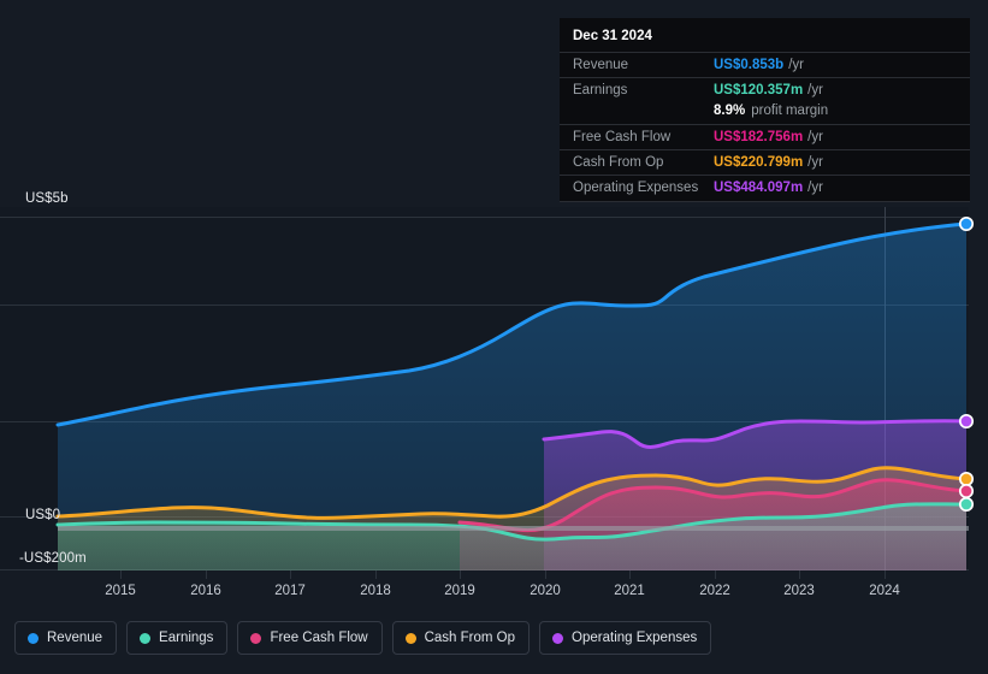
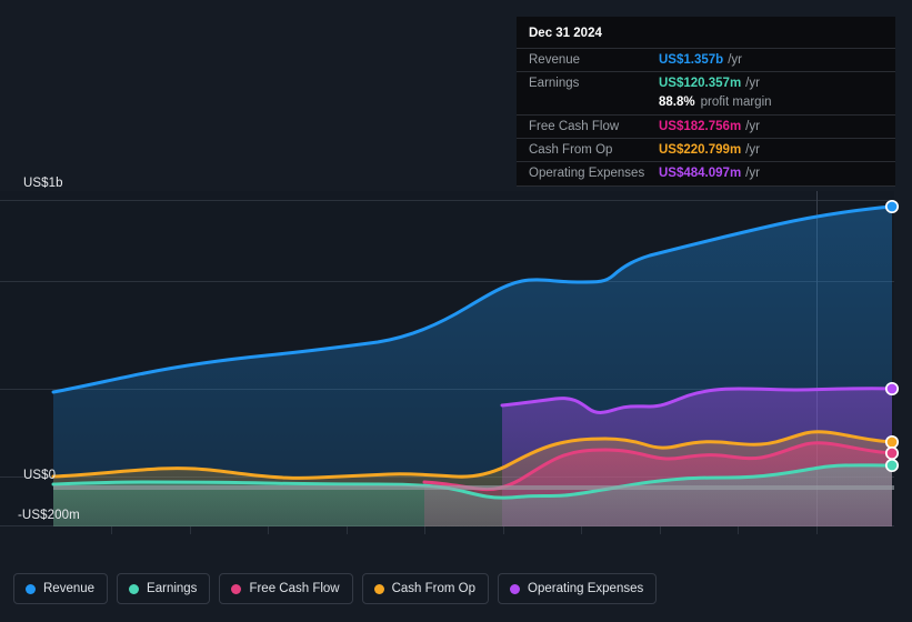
- US$5b
+ US$1b
  US$0
  -US$200m
- 2015
- 2016
- 2017
- 2018
- 2019
- 2020
- 2021
- 2022
- 2023
- 2024
  Dec 31 2024
  Revenue
- US$0.853b
+ US$1.357b
  /yr
  Earnings
  US$120.357m
  /yr
- 8.9%
+ 88.8%
  profit margin
  Free Cash Flow
  US$182.756m
  /yr
  Cash From Op
  US$220.799m
  /yr
  Operating Expenses
  US$484.097m
  /yr
  Revenue
  Earnings
  Free Cash Flow
  Cash From Op
  Operating Expenses
